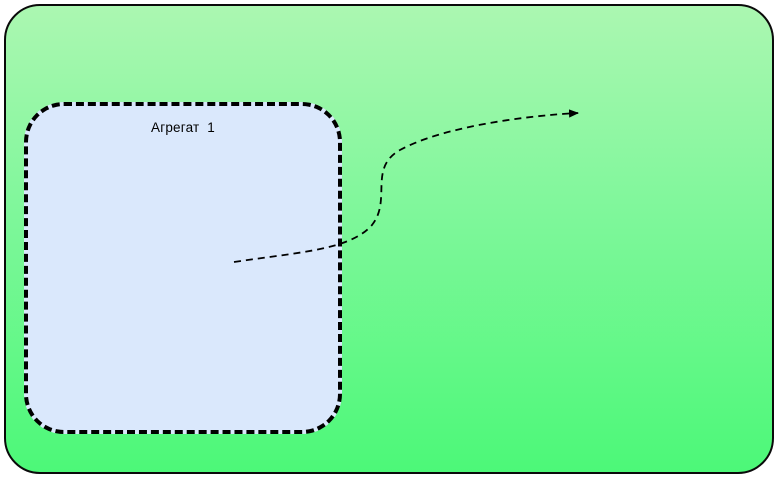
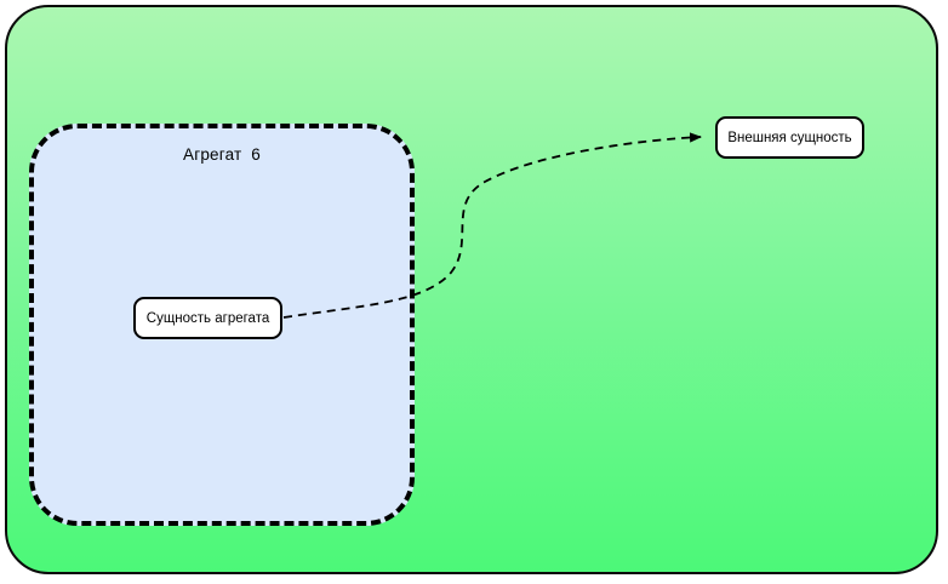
- Агрегат 1
+ Агрегат 6
+ Сущность агрегата
+ Внешняя сущность
